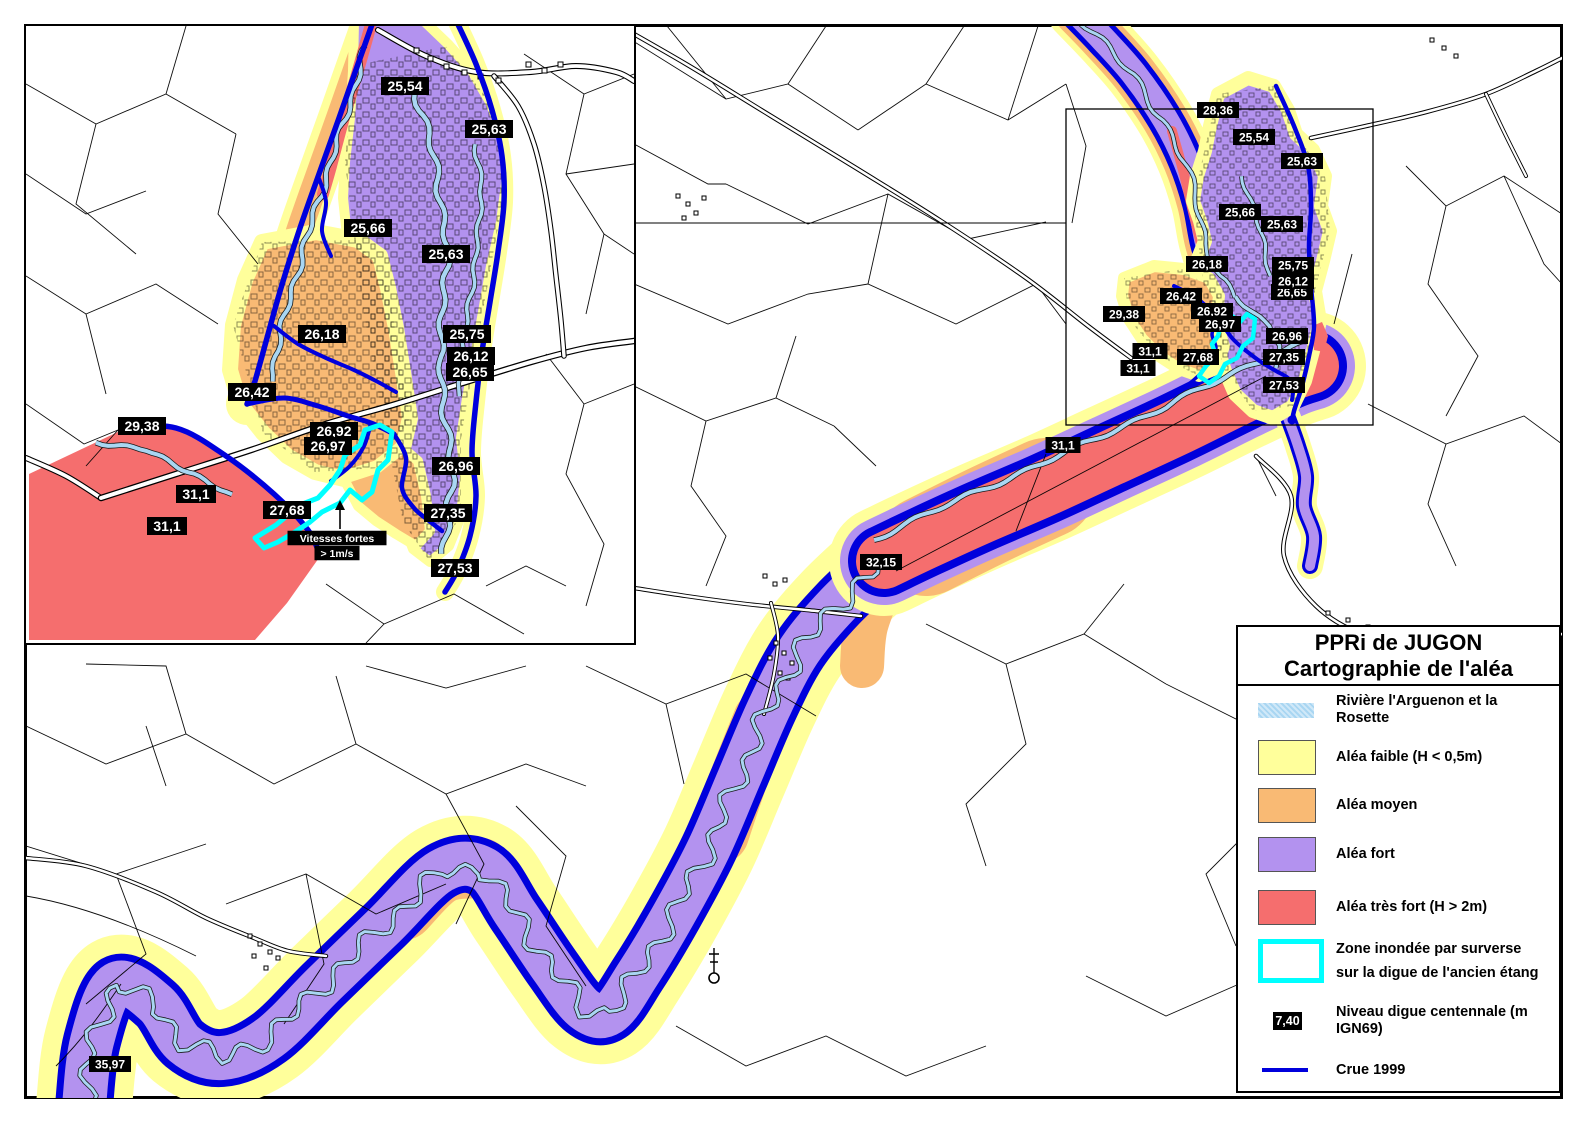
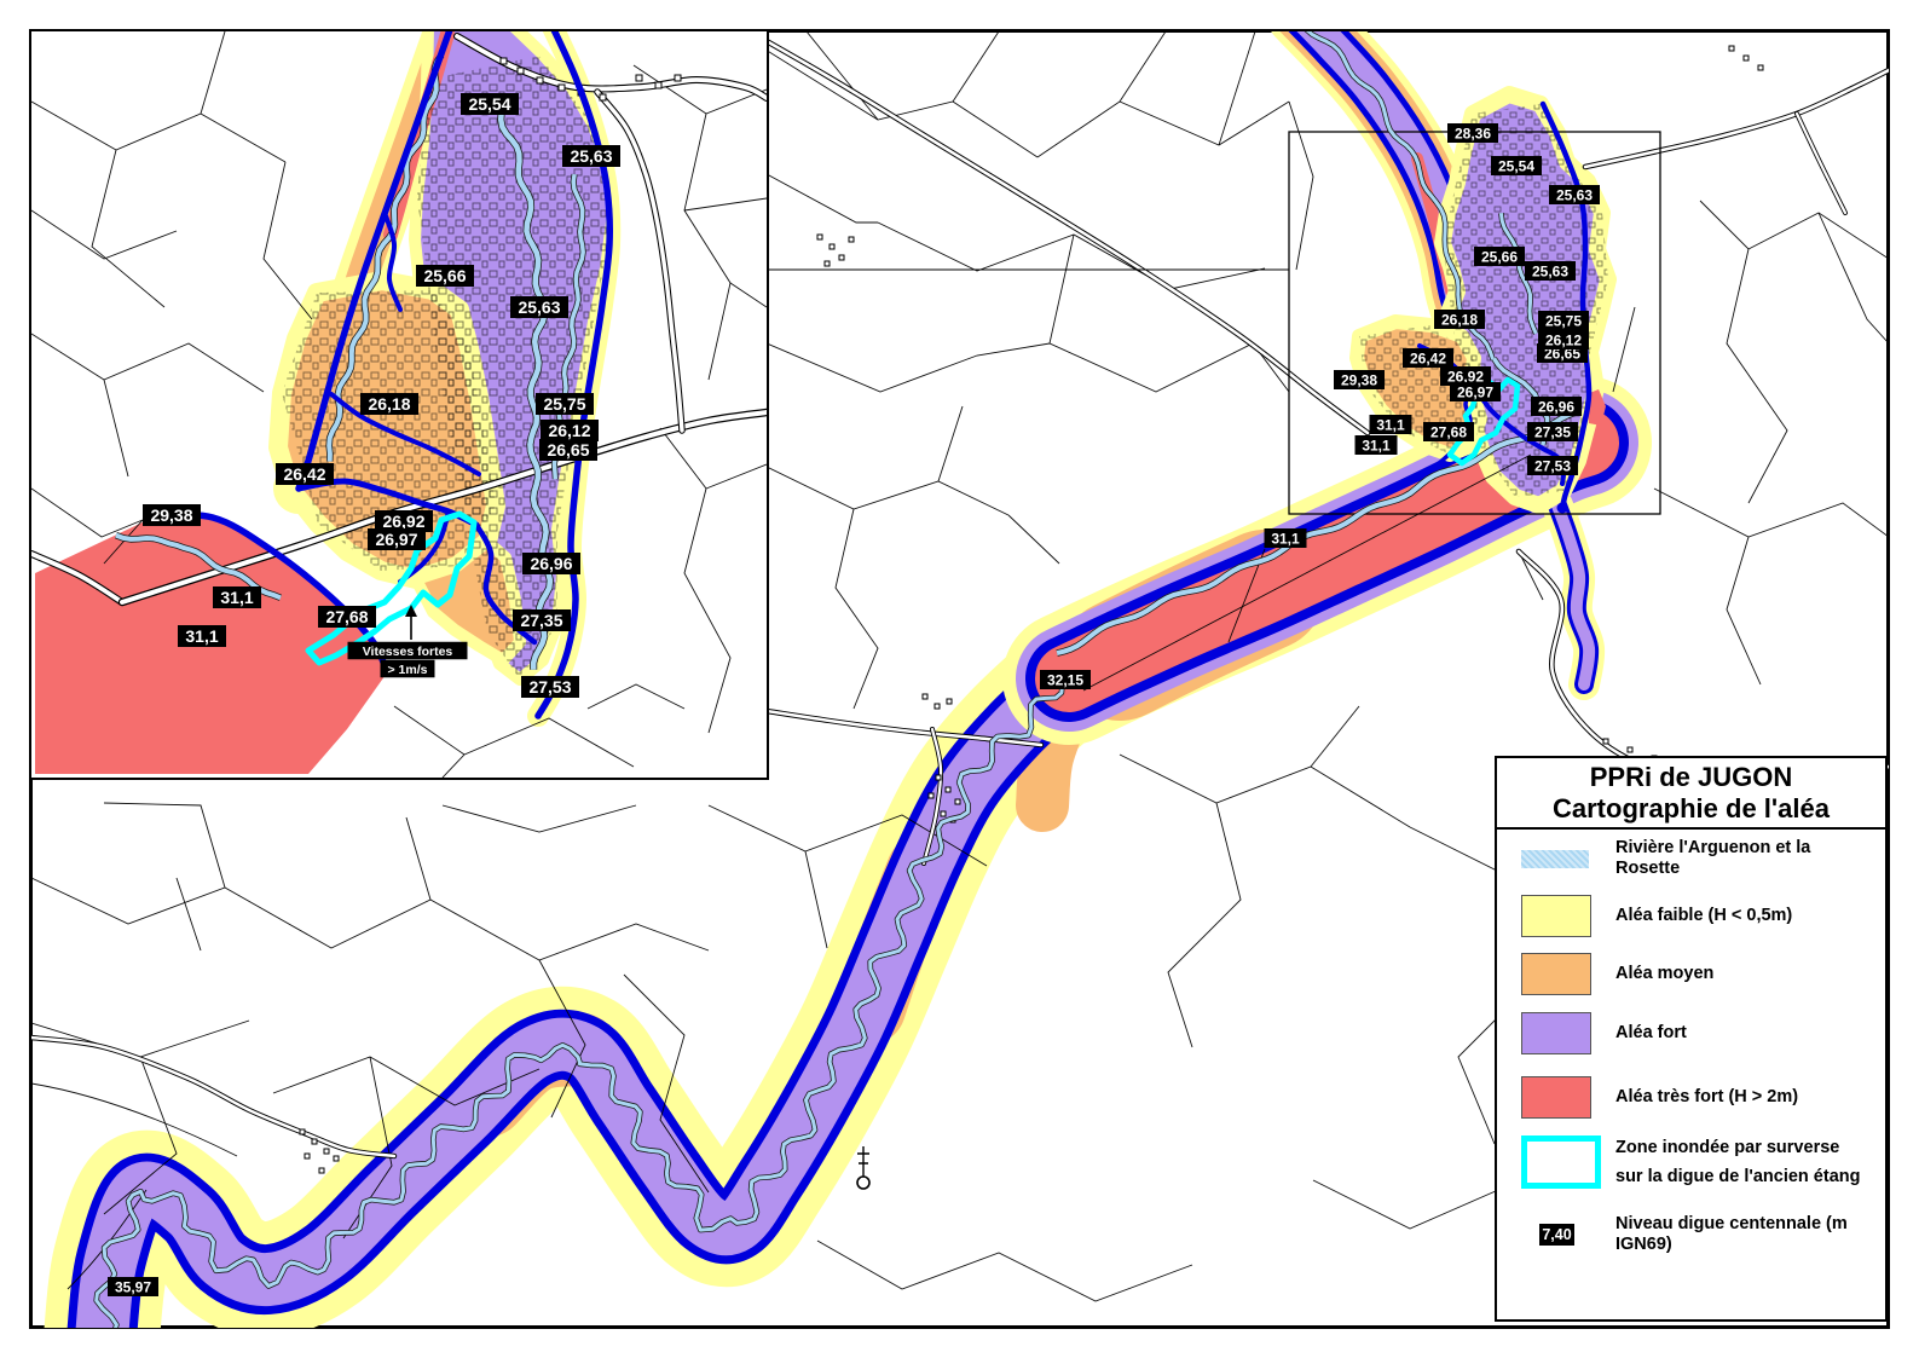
  28,36
  25,54
  25,63
  25,66
  25,63
  26,18
  25,75
  26,65
  26,12
  26,42
  29,38
  26,92
  26,97
  26,96
  27,35
  27,53
  27,68
  31,1
  31,1
  31,1
  32,15
  35,97
  Vitesses fortes
  > 1m/s
  25,54
  25,63
  25,66
  25,63
  26,18
  25,75
  26,65
  26,12
  26,42
  29,38
  26,92
  26,97
  31,1
  31,1
  27,68
  26,96
  27,35
  27,53
  PPRi de JUGON
  Cartographie de l'aléa
  Rivière l'Arguenon et la Rosette
  Aléa faible (H < 0,5m)
  Aléa moyen
  Aléa fort
  Aléa très fort (H > 2m)
  Zone inondée par surverse
  sur la digue de l'ancien étang
  7,40
  Niveau digue centennale (m IGN69)
- Crue 1999
